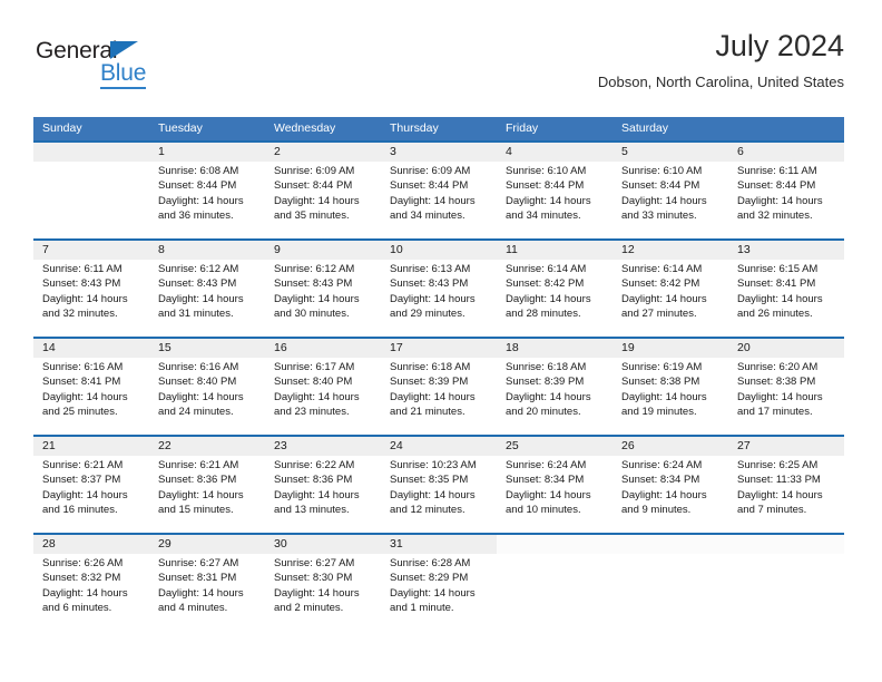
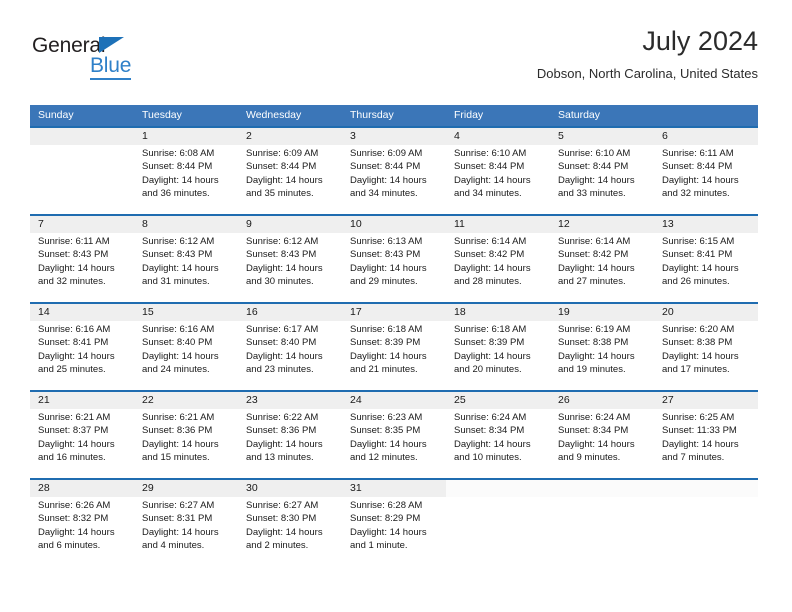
  General
  Blue
  July 2024
  Dobson, North Carolina, United States
  Sunday
  Tuesday
  Wednesday
  Thursday
  Friday
  Saturday
  1
  2
  3
  4
  5
  6
  Sunrise: 6:08 AM
  Sunset: 8:44 PM
  Daylight: 14 hours
  and 36 minutes.
  Sunrise: 6:09 AM
  Sunset: 8:44 PM
  Daylight: 14 hours
  and 35 minutes.
  Sunrise: 6:09 AM
  Sunset: 8:44 PM
  Daylight: 14 hours
  and 34 minutes.
  Sunrise: 6:10 AM
  Sunset: 8:44 PM
  Daylight: 14 hours
  and 34 minutes.
  Sunrise: 6:10 AM
  Sunset: 8:44 PM
  Daylight: 14 hours
  and 33 minutes.
  Sunrise: 6:11 AM
  Sunset: 8:44 PM
  Daylight: 14 hours
  and 32 minutes.
  7
  8
  9
  10
  11
  12
  13
  Sunrise: 6:11 AM
  Sunset: 8:43 PM
  Daylight: 14 hours
  and 32 minutes.
  Sunrise: 6:12 AM
  Sunset: 8:43 PM
  Daylight: 14 hours
  and 31 minutes.
  Sunrise: 6:12 AM
  Sunset: 8:43 PM
  Daylight: 14 hours
  and 30 minutes.
  Sunrise: 6:13 AM
  Sunset: 8:43 PM
  Daylight: 14 hours
  and 29 minutes.
  Sunrise: 6:14 AM
  Sunset: 8:42 PM
  Daylight: 14 hours
  and 28 minutes.
  Sunrise: 6:14 AM
  Sunset: 8:42 PM
  Daylight: 14 hours
  and 27 minutes.
  Sunrise: 6:15 AM
  Sunset: 8:41 PM
  Daylight: 14 hours
  and 26 minutes.
  14
  15
  16
  17
  18
  19
  20
  Sunrise: 6:16 AM
  Sunset: 8:41 PM
  Daylight: 14 hours
  and 25 minutes.
  Sunrise: 6:16 AM
  Sunset: 8:40 PM
  Daylight: 14 hours
  and 24 minutes.
  Sunrise: 6:17 AM
  Sunset: 8:40 PM
  Daylight: 14 hours
  and 23 minutes.
  Sunrise: 6:18 AM
  Sunset: 8:39 PM
  Daylight: 14 hours
  and 21 minutes.
  Sunrise: 6:18 AM
  Sunset: 8:39 PM
  Daylight: 14 hours
  and 20 minutes.
  Sunrise: 6:19 AM
  Sunset: 8:38 PM
  Daylight: 14 hours
  and 19 minutes.
  Sunrise: 6:20 AM
  Sunset: 8:38 PM
  Daylight: 14 hours
  and 17 minutes.
  21
  22
  23
  24
  25
  26
  27
  Sunrise: 6:21 AM
  Sunset: 8:37 PM
  Daylight: 14 hours
  and 16 minutes.
  Sunrise: 6:21 AM
  Sunset: 8:36 PM
  Daylight: 14 hours
  and 15 minutes.
  Sunrise: 6:22 AM
  Sunset: 8:36 PM
  Daylight: 14 hours
  and 13 minutes.
- Sunrise: 10:23 AM
+ Sunrise: 6:23 AM
  Sunset: 8:35 PM
  Daylight: 14 hours
  and 12 minutes.
  Sunrise: 6:24 AM
  Sunset: 8:34 PM
  Daylight: 14 hours
  and 10 minutes.
  Sunrise: 6:24 AM
  Sunset: 8:34 PM
  Daylight: 14 hours
  and 9 minutes.
  Sunrise: 6:25 AM
  Sunset: 11:33 PM
  Daylight: 14 hours
  and 7 minutes.
  28
  29
  30
  31
  Sunrise: 6:26 AM
  Sunset: 8:32 PM
  Daylight: 14 hours
  and 6 minutes.
  Sunrise: 6:27 AM
  Sunset: 8:31 PM
  Daylight: 14 hours
  and 4 minutes.
  Sunrise: 6:27 AM
  Sunset: 8:30 PM
  Daylight: 14 hours
  and 2 minutes.
  Sunrise: 6:28 AM
  Sunset: 8:29 PM
  Daylight: 14 hours
  and 1 minute.
